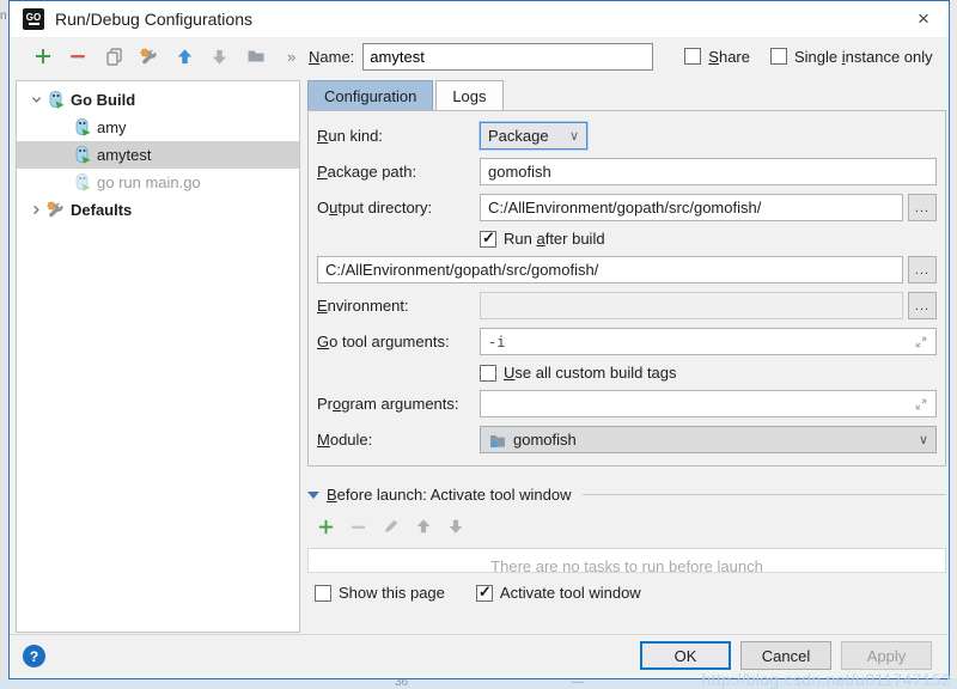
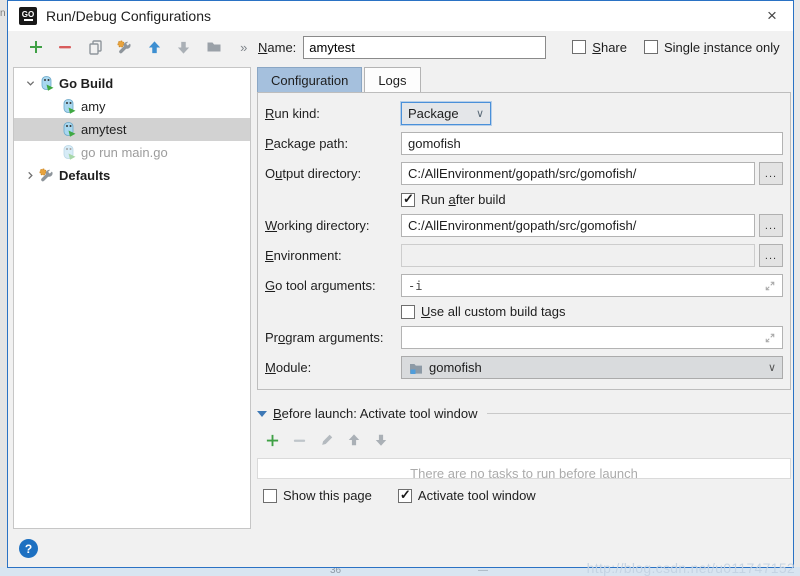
  n
  36
  —
  GO
  Run/Debug Configurations
  ×
  »
  Name:
  amytest
  Share
  Single instance only
  Go Build
  amy
  amytest
  go run main.go
  Defaults
  ?
  Configuration
  Logs
  Run kind:
  Package
  ∨
  Package path:
  gomofish
  Output directory:
  C:/AllEnvironment/gopath/src/gomofish/
  ...
  Run after build
+ Working directory:
  C:/AllEnvironment/gopath/src/gomofish/
  ...
  Environment:
  ...
  Go tool arguments:
  -i
  Use all custom build tags
  Program arguments:
  Module:
  gomofish
  ∨
  Before launch: Activate tool window
  There are no tasks to run before launch
  Show this page
  Activate tool window
- OK
- Cancel
- Apply
  http://blog.csdn.net/u011747152
